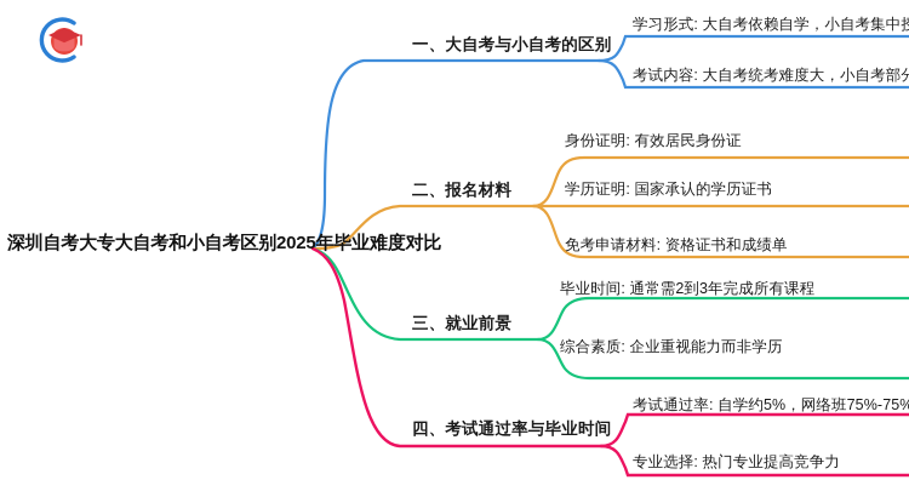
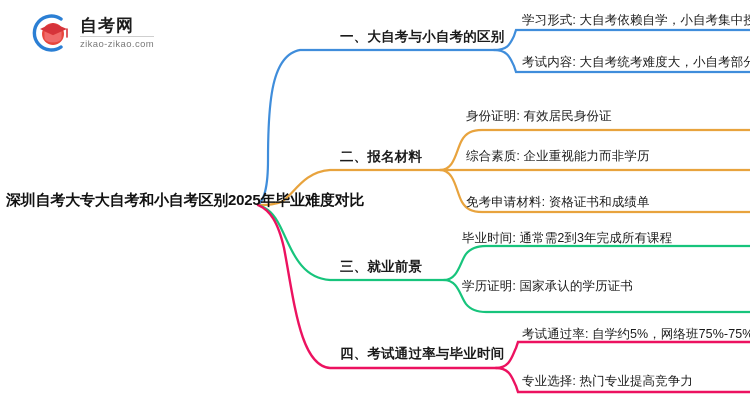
+ 自考网
+ zikao-zikao.com
  深圳自考大专大自考和小自考区别2025年毕业难度对比
  一、大自考与小自考的区别
  二、报名材料
  三、就业前景
  四、考试通过率与毕业时间
  学习形式: 大自考依赖自学，小自考集中
  考试内容: 大自考统考难度大，小自考部
  身份证明: 有效居民身份证
- 学历证明: 国家承认的学历证书
+ 综合素质: 企业重视能力而非学历
  免考申请材料: 资格证书和成绩单
  毕业时间: 通常需2到3年完成所有课程
- 综合素质: 企业重视能力而非学历
+ 学历证明: 国家承认的学历证书
  考试通过率: 自学约5%，网络班75%-75%
  专业选择: 热门专业提高竞争力
